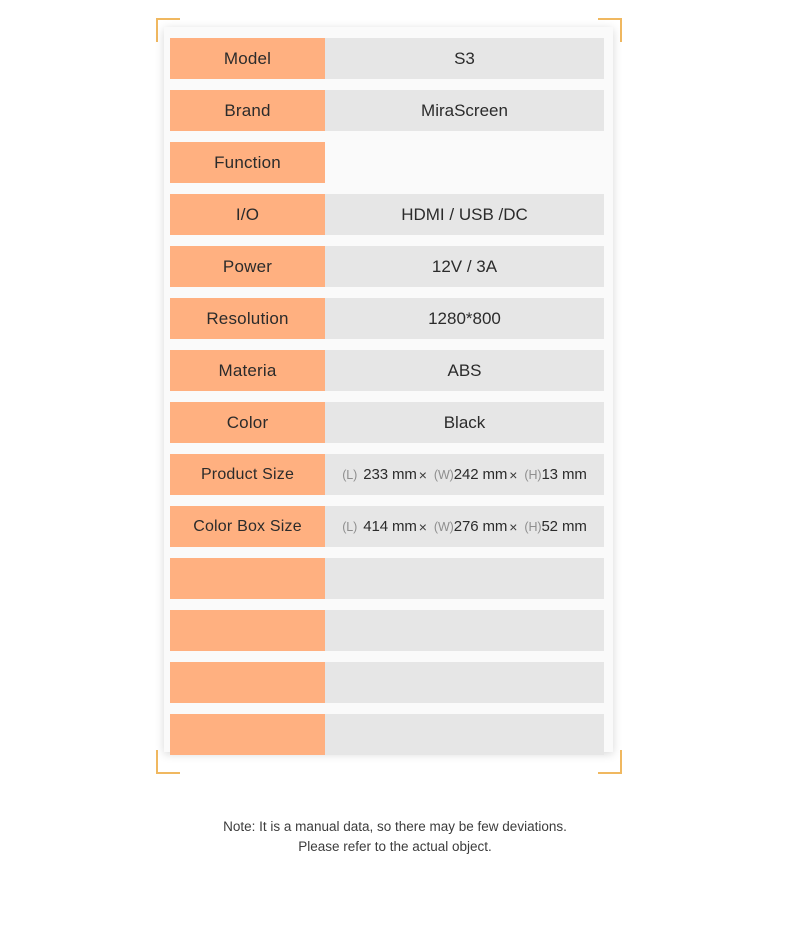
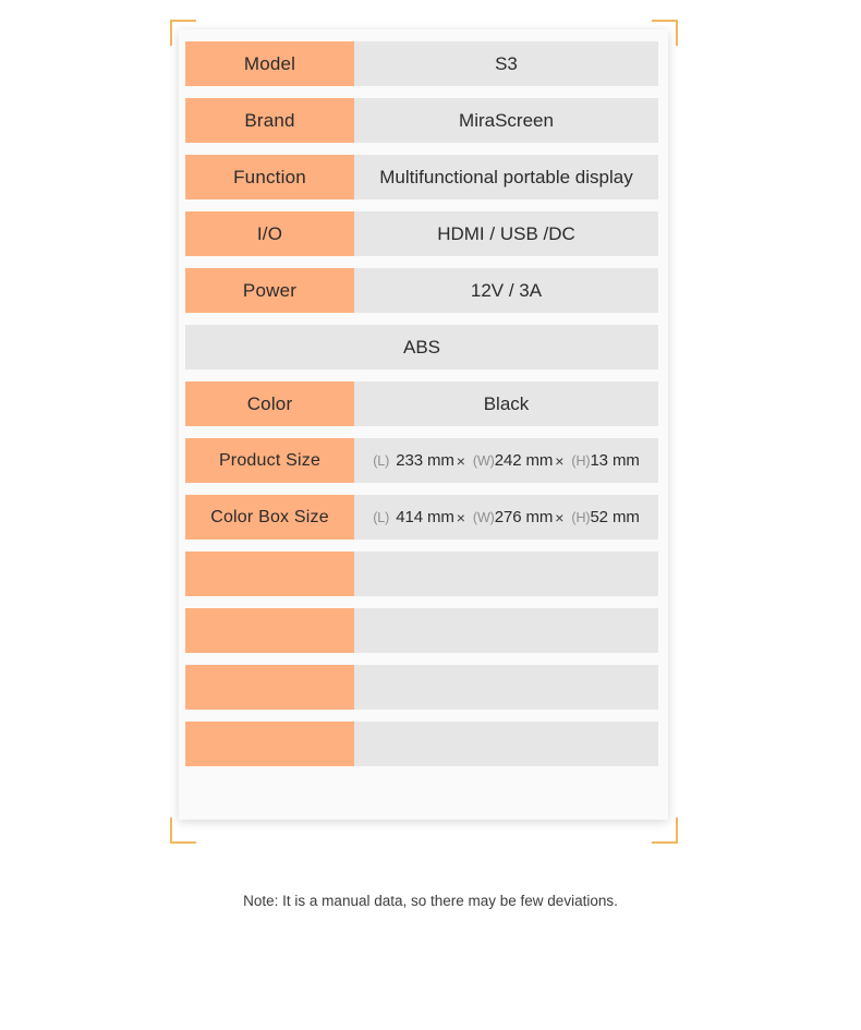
  Model
  S3
  Brand
  MiraScreen
  Function
+ Multifunctional portable display
  I/O
  HDMI / USB /DC
  Power
  12V / 3A
- Resolution
- 1280*800
- Materia
  ABS
  Color
  Black
  Product Size
  (L)
  233 mm
  ×
  (W)
  242 mm
  ×
  (H)
  13 mm
  Color Box Size
  (L)
  414 mm
  ×
  (W)
  276 mm
  ×
  (H)
  52 mm
  Note: It is a manual data, so there may be few deviations.
- Please refer to the actual object.
